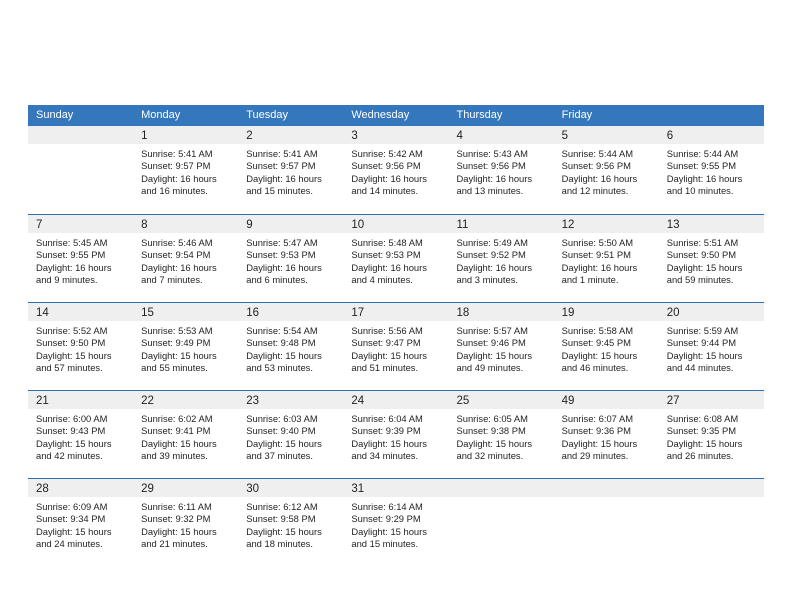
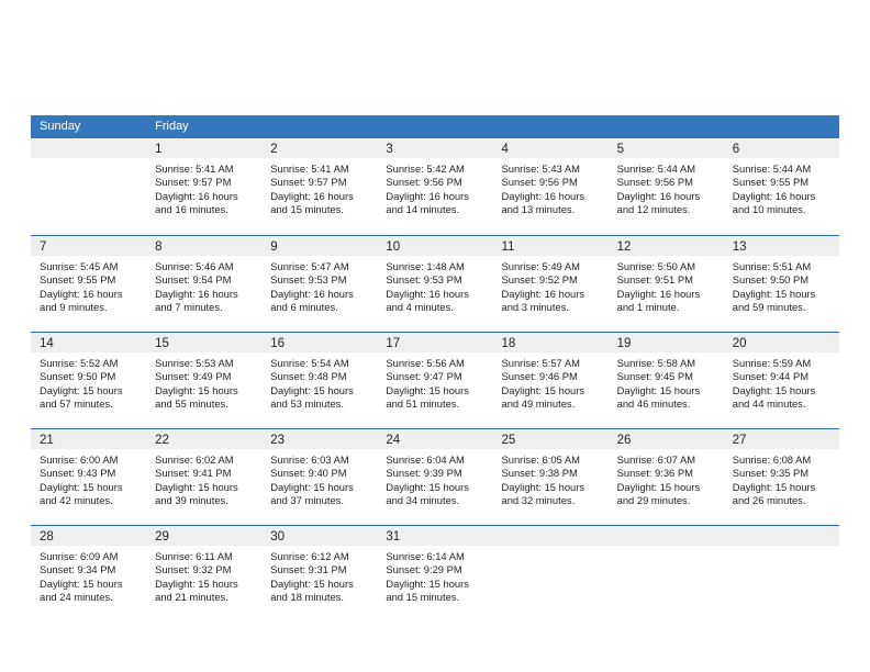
  Sunday
- Monday
- Tuesday
- Wednesday
- Thursday
  Friday
  1
  Sunrise: 5:41 AM
  Sunset: 9:57 PM
  Daylight: 16 hours
  and 16 minutes.
  2
  Sunrise: 5:41 AM
  Sunset: 9:57 PM
  Daylight: 16 hours
  and 15 minutes.
  3
  Sunrise: 5:42 AM
  Sunset: 9:56 PM
  Daylight: 16 hours
  and 14 minutes.
  4
  Sunrise: 5:43 AM
  Sunset: 9:56 PM
  Daylight: 16 hours
  and 13 minutes.
  5
  Sunrise: 5:44 AM
  Sunset: 9:56 PM
  Daylight: 16 hours
  and 12 minutes.
  6
  Sunrise: 5:44 AM
  Sunset: 9:55 PM
  Daylight: 16 hours
  and 10 minutes.
  7
  Sunrise: 5:45 AM
  Sunset: 9:55 PM
  Daylight: 16 hours
  and 9 minutes.
  8
  Sunrise: 5:46 AM
  Sunset: 9:54 PM
  Daylight: 16 hours
  and 7 minutes.
  9
  Sunrise: 5:47 AM
  Sunset: 9:53 PM
  Daylight: 16 hours
  and 6 minutes.
  10
- Sunrise: 5:48 AM
+ Sunrise: 1:48 AM
  Sunset: 9:53 PM
  Daylight: 16 hours
  and 4 minutes.
  11
  Sunrise: 5:49 AM
  Sunset: 9:52 PM
  Daylight: 16 hours
  and 3 minutes.
  12
  Sunrise: 5:50 AM
  Sunset: 9:51 PM
  Daylight: 16 hours
  and 1 minute.
  13
  Sunrise: 5:51 AM
  Sunset: 9:50 PM
  Daylight: 15 hours
  and 59 minutes.
  14
  Sunrise: 5:52 AM
  Sunset: 9:50 PM
  Daylight: 15 hours
  and 57 minutes.
  15
  Sunrise: 5:53 AM
  Sunset: 9:49 PM
  Daylight: 15 hours
  and 55 minutes.
  16
  Sunrise: 5:54 AM
  Sunset: 9:48 PM
  Daylight: 15 hours
  and 53 minutes.
  17
  Sunrise: 5:56 AM
  Sunset: 9:47 PM
  Daylight: 15 hours
  and 51 minutes.
  18
  Sunrise: 5:57 AM
  Sunset: 9:46 PM
  Daylight: 15 hours
  and 49 minutes.
  19
  Sunrise: 5:58 AM
  Sunset: 9:45 PM
  Daylight: 15 hours
  and 46 minutes.
  20
  Sunrise: 5:59 AM
  Sunset: 9:44 PM
  Daylight: 15 hours
  and 44 minutes.
  21
  Sunrise: 6:00 AM
  Sunset: 9:43 PM
  Daylight: 15 hours
  and 42 minutes.
  22
  Sunrise: 6:02 AM
  Sunset: 9:41 PM
  Daylight: 15 hours
  and 39 minutes.
  23
  Sunrise: 6:03 AM
  Sunset: 9:40 PM
  Daylight: 15 hours
  and 37 minutes.
  24
  Sunrise: 6:04 AM
  Sunset: 9:39 PM
  Daylight: 15 hours
  and 34 minutes.
  25
  Sunrise: 6:05 AM
  Sunset: 9:38 PM
  Daylight: 15 hours
  and 32 minutes.
- 49
+ 26
  Sunrise: 6:07 AM
  Sunset: 9:36 PM
  Daylight: 15 hours
  and 29 minutes.
  27
  Sunrise: 6:08 AM
  Sunset: 9:35 PM
  Daylight: 15 hours
  and 26 minutes.
  28
  Sunrise: 6:09 AM
  Sunset: 9:34 PM
  Daylight: 15 hours
  and 24 minutes.
  29
  Sunrise: 6:11 AM
  Sunset: 9:32 PM
  Daylight: 15 hours
  and 21 minutes.
  30
  Sunrise: 6:12 AM
- Sunset: 9:58 PM
+ Sunset: 9:31 PM
  Daylight: 15 hours
  and 18 minutes.
  31
  Sunrise: 6:14 AM
  Sunset: 9:29 PM
  Daylight: 15 hours
  and 15 minutes.
